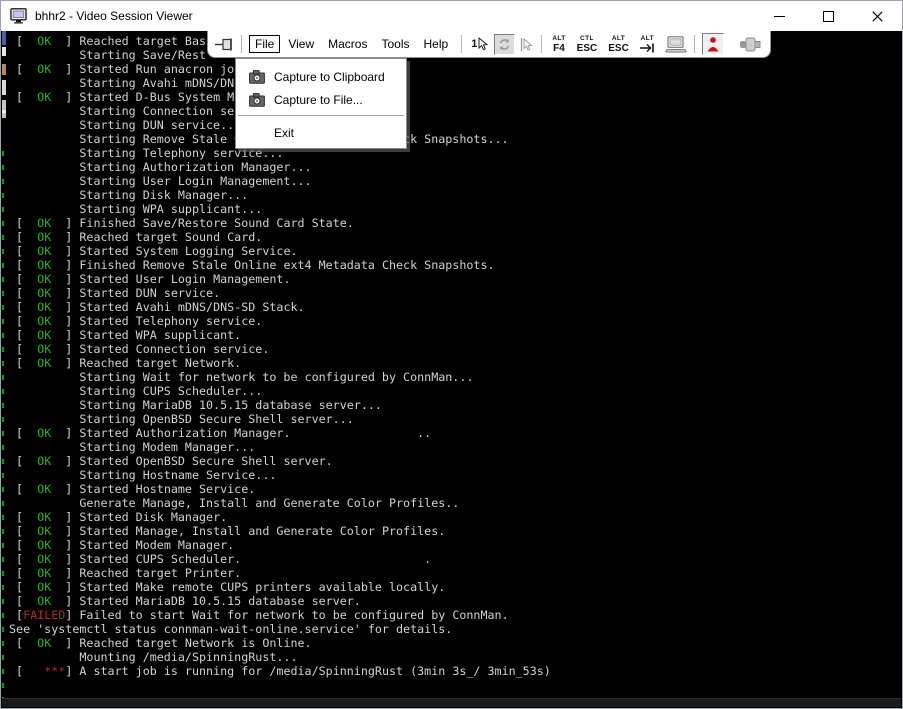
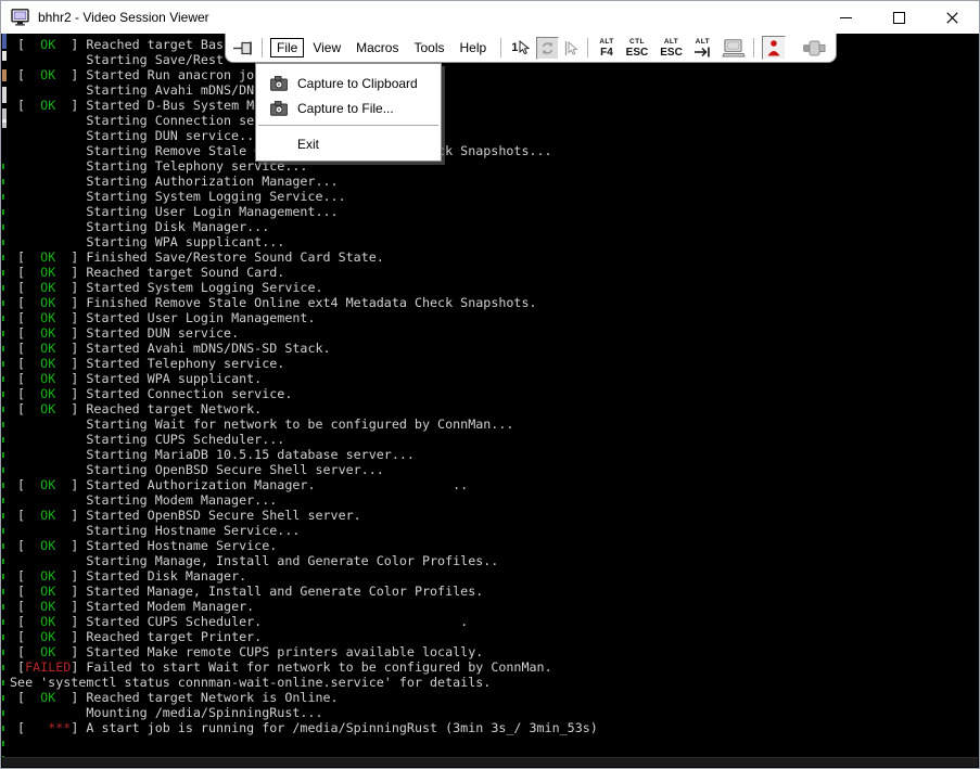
  bhhr2 - Video Session Viewer
  [ OK ] Reached target Bas
  Starting Save/Rest
  [ OK ] Started Run anacron jo
  Starting Avahi mDNS/DN
  [ OK ] Started D-Bus System M
  Starting Connection se
  Starting DUN service..
  Starting Telephony service...
  Starting Authorization Manager...
+ Starting System Logging Service...
  Starting User Login Management...
  Starting Disk Manager...
  Starting WPA supplicant...
  [ OK ] Finished Save/Restore Sound Card State.
  [ OK ] Reached target Sound Card.
  [ OK ] Started System Logging Service.
  [ OK ] Finished Remove Stale Online ext4 Metadata Check Snapshots.
  [ OK ] Started User Login Management.
  [ OK ] Started DUN service.
  [ OK ] Started Avahi mDNS/DNS-SD Stack.
  [ OK ] Started Telephony service.
  [ OK ] Started WPA supplicant.
  [ OK ] Started Connection service.
  [ OK ] Reached target Network.
  Starting Wait for network to be configured by ConnMan...
  Starting CUPS Scheduler...
  Starting MariaDB 10.5.15 database server...
  Starting OpenBSD Secure Shell server...
  [ OK ] Started Authorization Manager. ..
  Starting Modem Manager...
  [ OK ] Started OpenBSD Secure Shell server.
  Starting Hostname Service...
  [ OK ] Started Hostname Service.
- Generate Manage, Install and Generate Color Profiles..
+ Starting Manage, Install and Generate Color Profiles..
  [ OK ] Started Disk Manager.
  [ OK ] Started Manage, Install and Generate Color Profiles.
  [ OK ] Started Modem Manager.
  [ OK ] Started CUPS Scheduler. .
  [ OK ] Reached target Printer.
  [ OK ] Started Make remote CUPS printers available locally.
- [ OK ] Started MariaDB 10.5.15 database server.
  [FAILED] Failed to start Wait for network to be configured by ConnMan.
  See 'systemctl status connman-wait-online.service' for details.
  [ OK ] Reached target Network is Online.
  Mounting /media/SpinningRust...
  [ ***] A start job is running for /media/SpinningRust (3min 3s_/ 3min_53s)
  File
  View
  Macros
  Tools
  Help
  1
  F4
  ESC
  ESC
  Capture to Clipboard
  Capture to File...
  Exit
